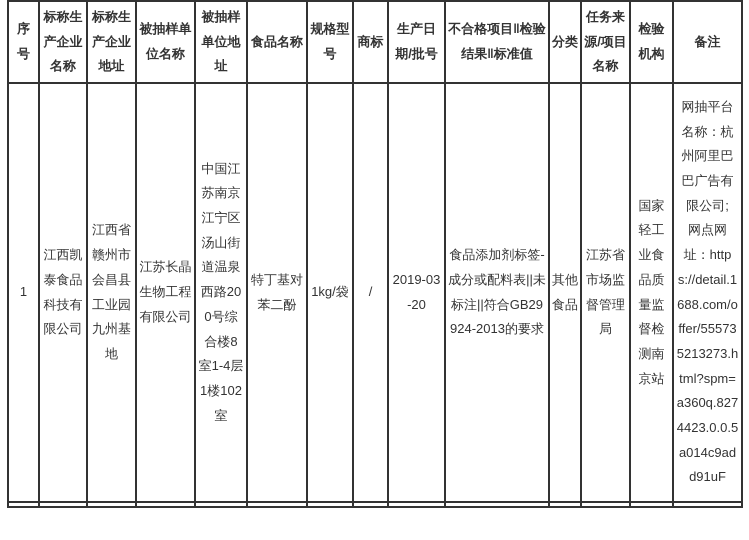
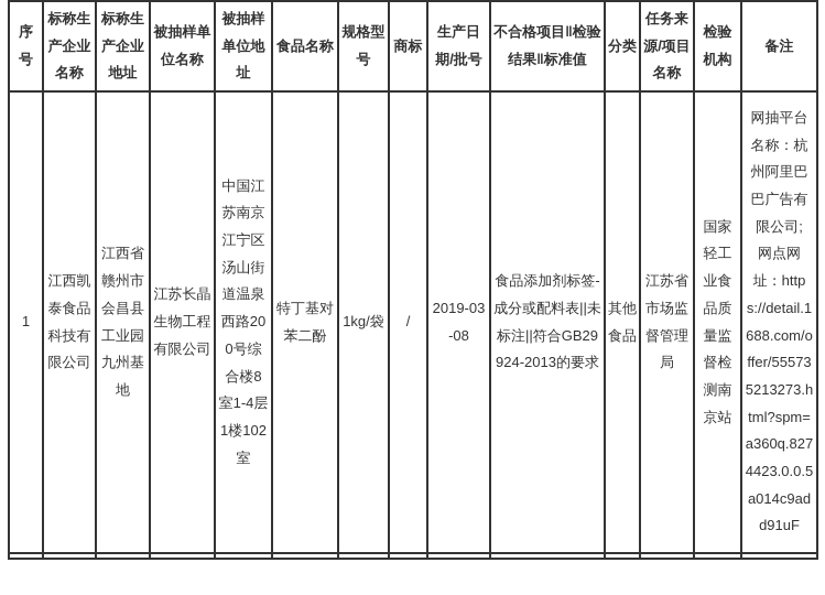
  序号	标称生产企业名称	标称生产企业地址	被抽样单位名称	被抽样单位地址	食品名称	规格型号	商标	生产日期/批号	不合格项目‖检验结果‖标准值	分类	任务来源/项目名称	检验机构	备注
- 1	江西凯泰食品科技有限公司	江西省赣州市会昌县工业园九州基地	江苏长晶生物工程有限公司	中国江苏南京江宁区汤山街道温泉西路200号综合楼8室1-4层1楼102室	特丁基对苯二酚	1kg/袋	/	2019-03-20	食品添加剂标签-成分或配料表||未标注||符合GB29924-2013的要求	其他食品	江苏省市场监督管理局	国家轻工业食品质量监督检测南京站	网抽平台名称：杭州阿里巴巴广告有限公司; 网点网址：https://detail.1688.com/offer/555735213273.html?spm=a360q.8274423.0.0.5a014c9add91uF
+ 1	江西凯泰食品科技有限公司	江西省赣州市会昌县工业园九州基地	江苏长晶生物工程有限公司	中国江苏南京江宁区汤山街道温泉西路200号综合楼8室1-4层1楼102室	特丁基对苯二酚	1kg/袋	/	2019-03-08	食品添加剂标签-成分或配料表||未标注||符合GB29924-2013的要求	其他食品	江苏省市场监督管理局	国家轻工业食品质量监督检测南京站	网抽平台名称：杭州阿里巴巴广告有限公司; 网点网址：https://detail.1688.com/offer/555735213273.html?spm=a360q.8274423.0.0.5a014c9add91uF
